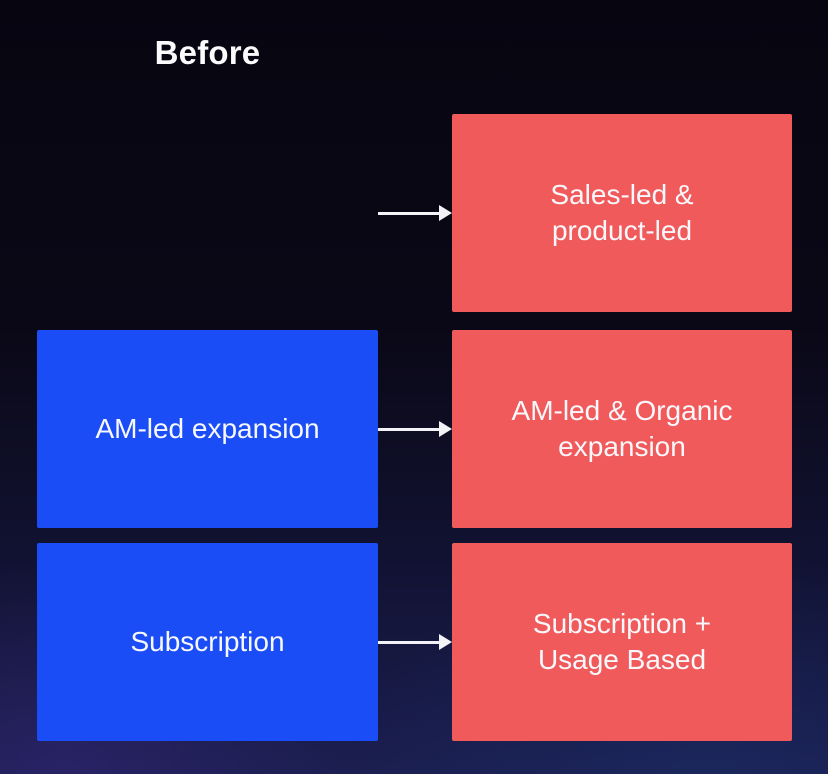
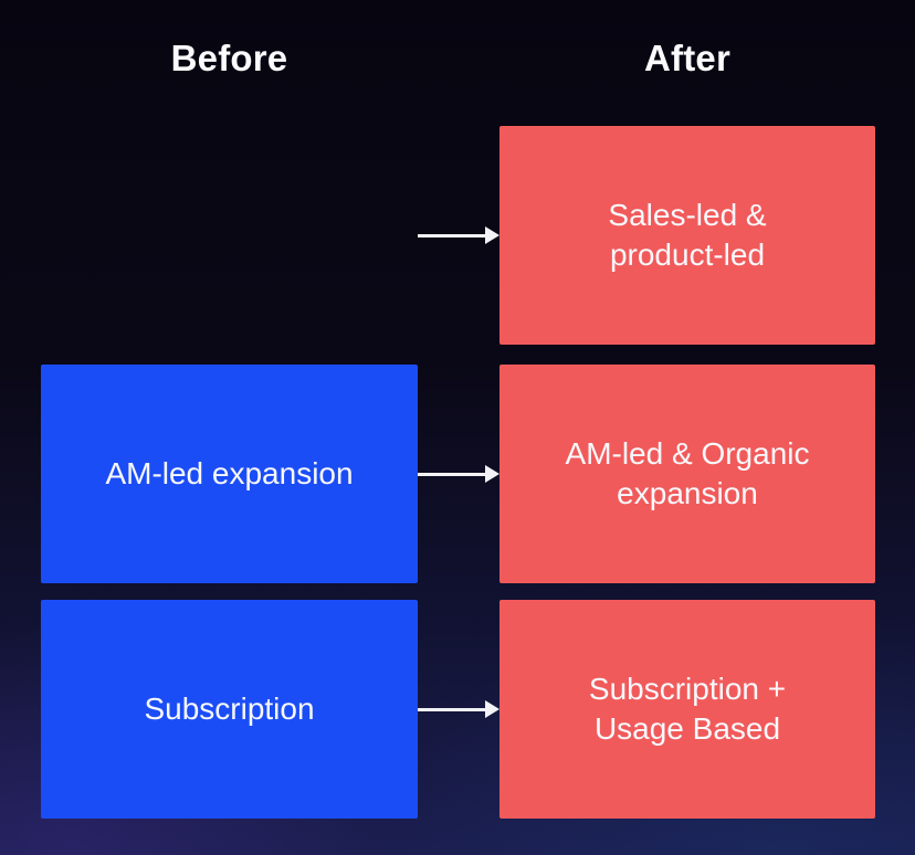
  Before
+ After
  Sales-led &
  product-led
  AM-led expansion
  AM-led & Organic
  expansion
  Subscription
  Subscription +
  Usage Based
